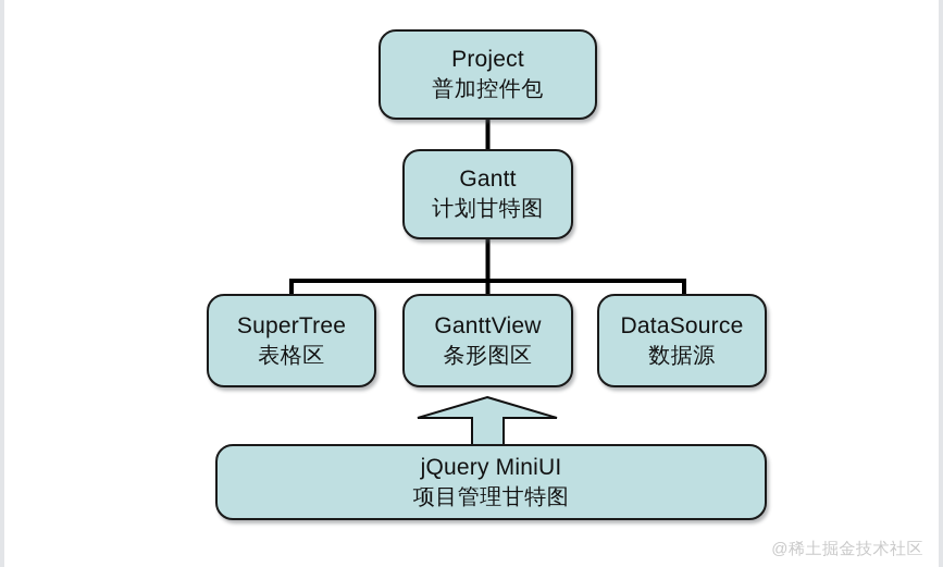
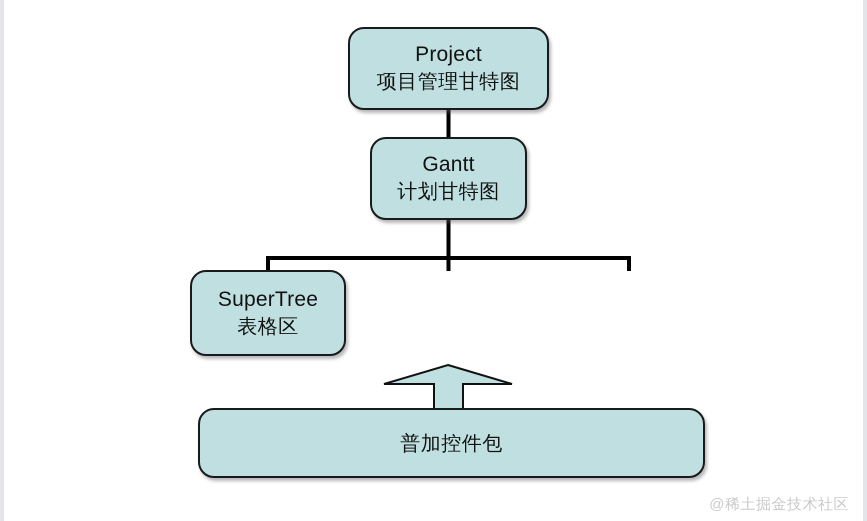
  Project
- 普加控件包
+ 项目管理甘特图
  Gantt
  计划甘特图
  SuperTree
  表格区
- GanttView
- 条形图区
- DataSource
- 数据源
- jQuery MiniUI
- 项目管理甘特图
+ 普加控件包
  @稀土掘金技术社区
